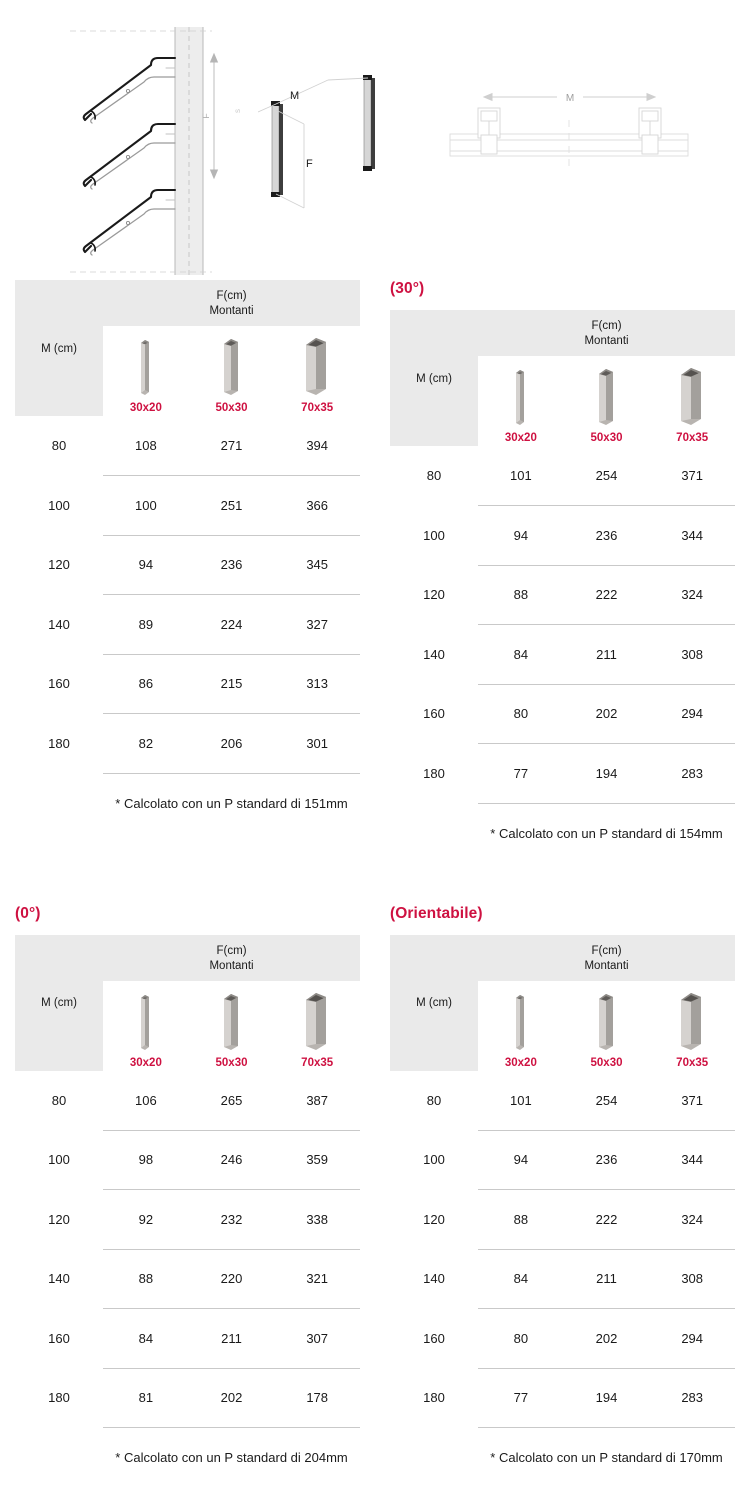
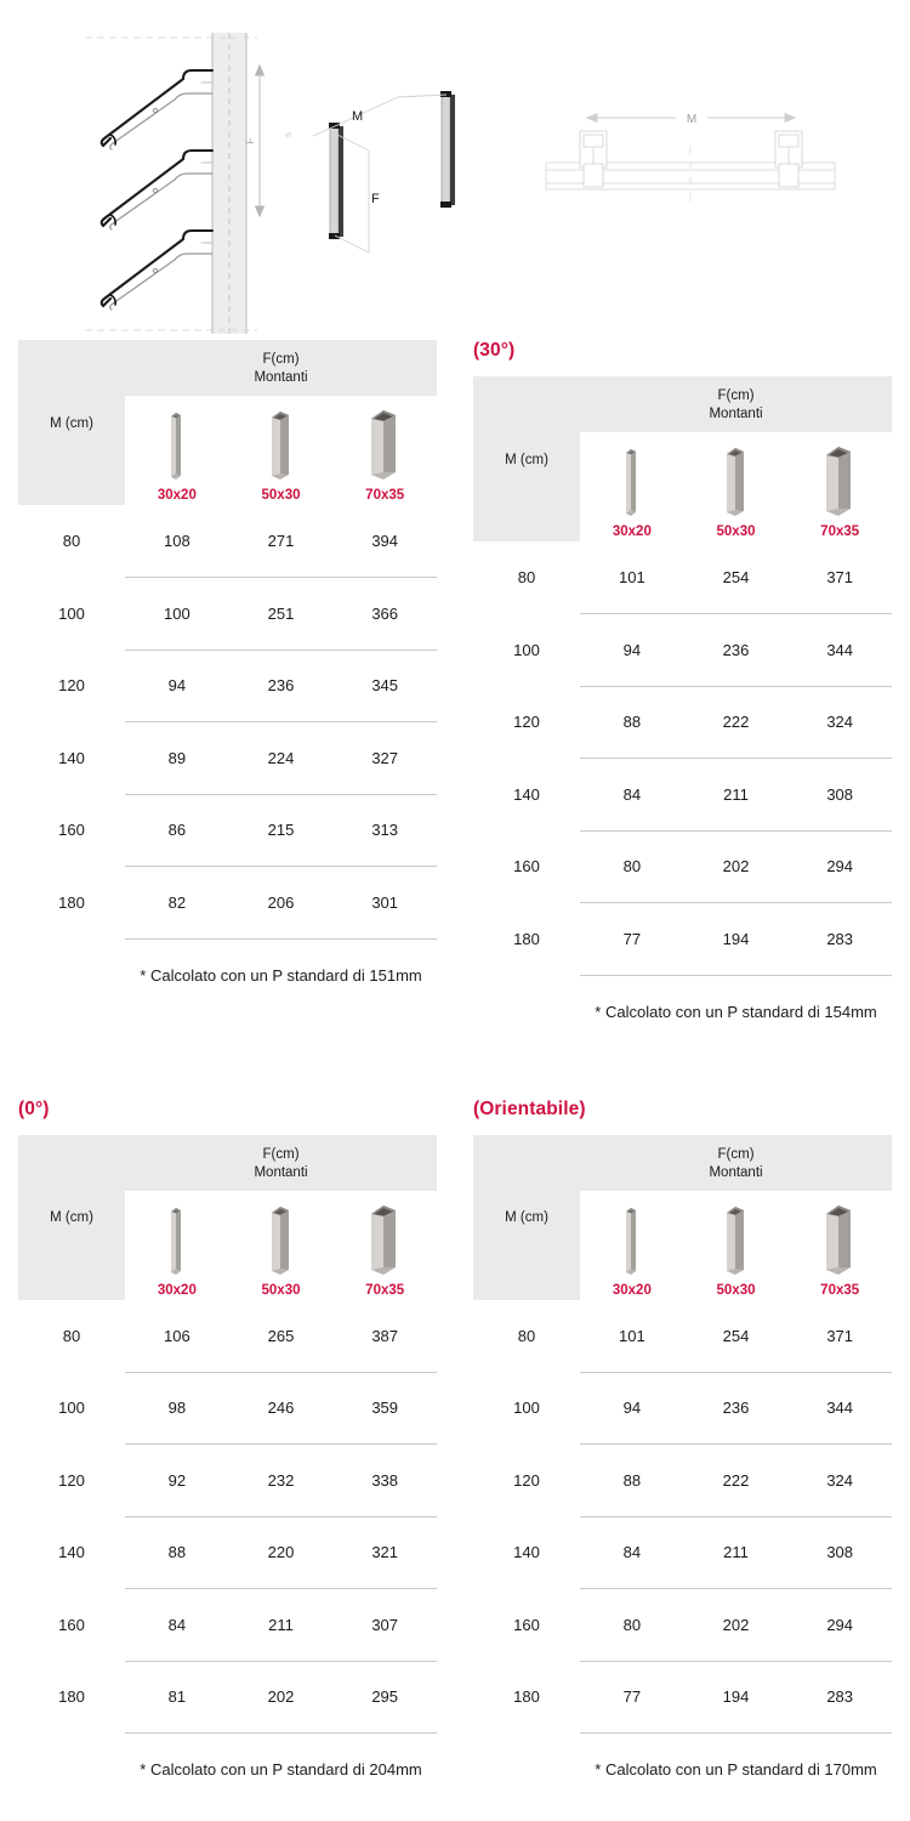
  M
  F
  M
  M (cm)	F(cm) Montanti
  30x20	50x30	70x35
  80	108	271	394
  100	100	251	366
  120	94	236	345
  140	89	224	327
  160	86	215	313
  180	82	206	301
  	* Calcolato con un P standard di 151mm
  (30°)
  M (cm)	F(cm) Montanti
  30x20	50x30	70x35
  80	101	254	371
  100	94	236	344
  120	88	222	324
  140	84	211	308
  160	80	202	294
  180	77	194	283
  	* Calcolato con un P standard di 154mm
  (0°)
  M (cm)	F(cm) Montanti
  30x20	50x30	70x35
  80	106	265	387
  100	98	246	359
  120	92	232	338
  140	88	220	321
  160	84	211	307
- 180	81	202	178
+ 180	81	202	295
  	* Calcolato con un P standard di 204mm
  (Orientabile)
  M (cm)	F(cm) Montanti
  30x20	50x30	70x35
  80	101	254	371
  100	94	236	344
  120	88	222	324
  140	84	211	308
  160	80	202	294
  180	77	194	283
  	* Calcolato con un P standard di 170mm
